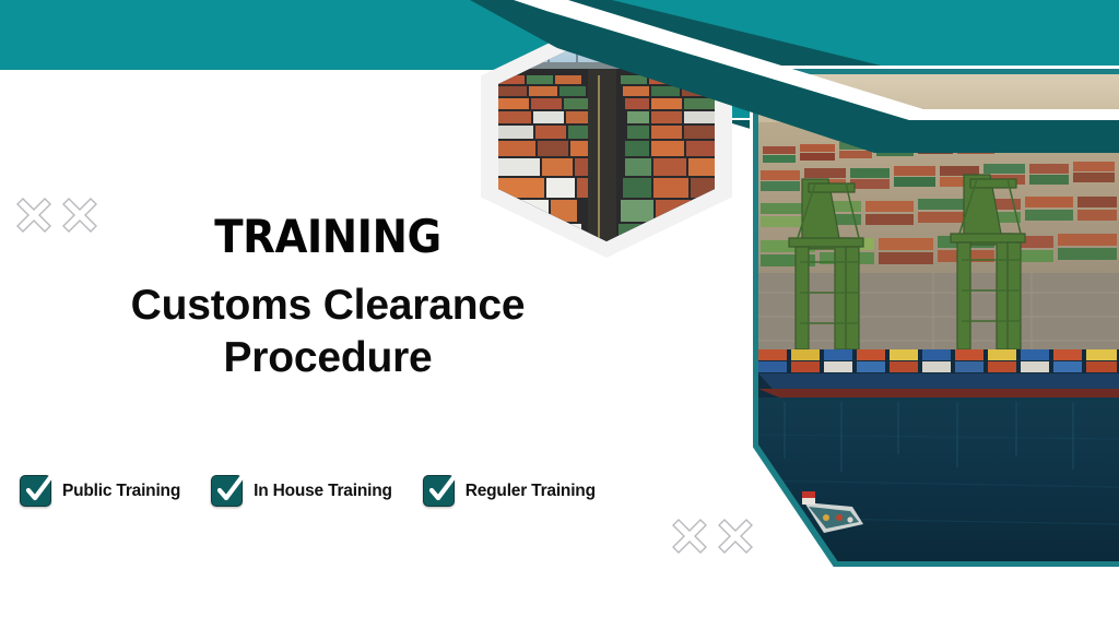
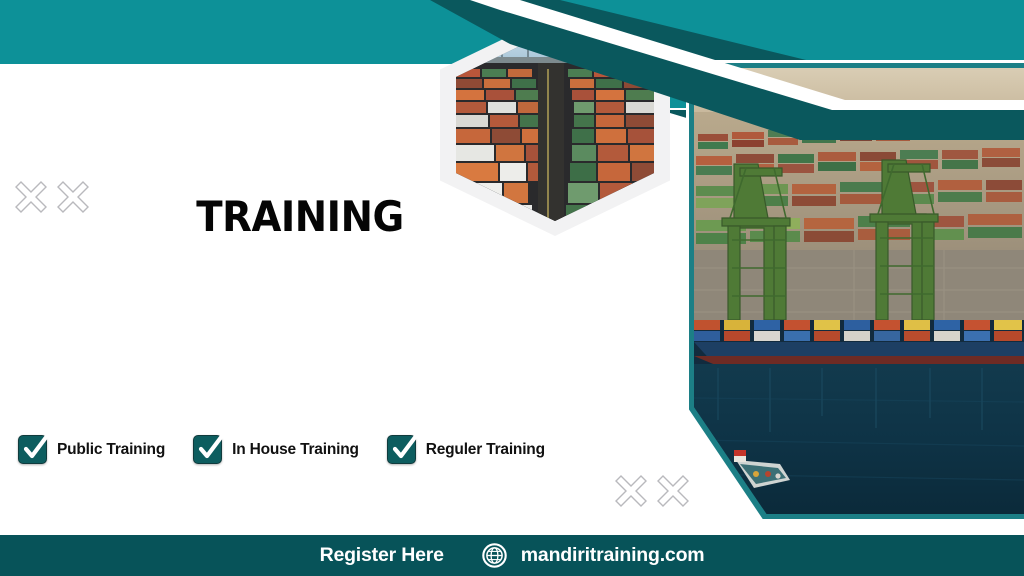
  TRAINING
- Customs Clearance
- Procedure
  Public Training
  In House Training
  Reguler Training
+ Register Here
+ mandiritraining.com
